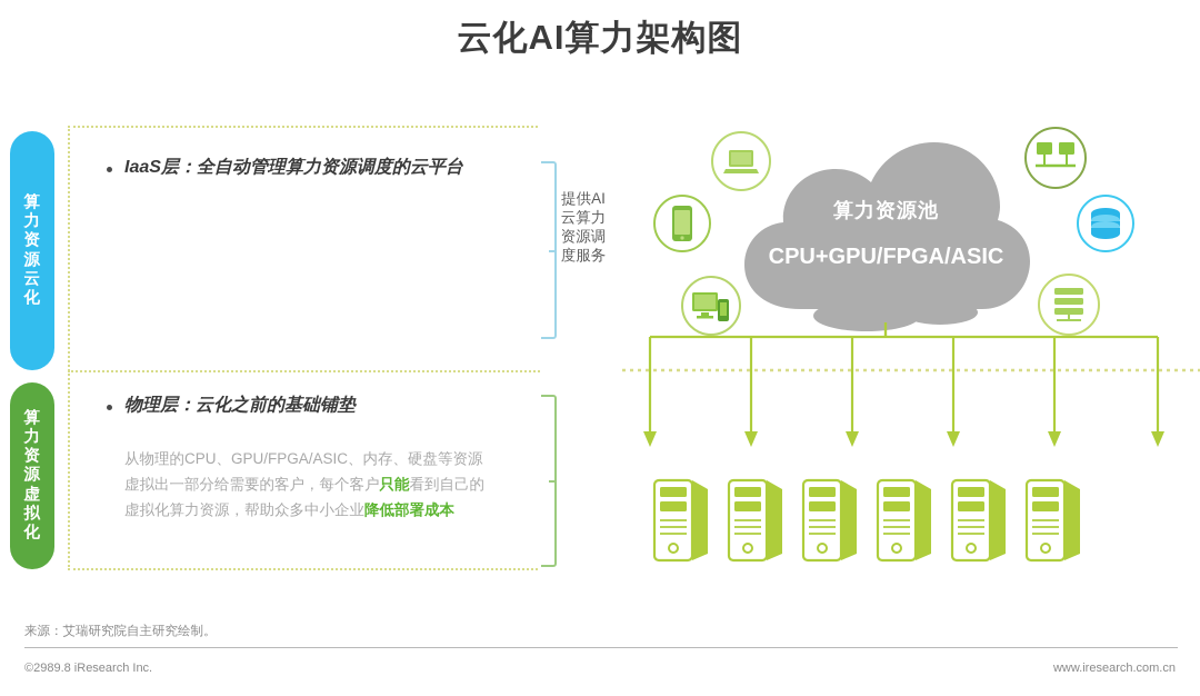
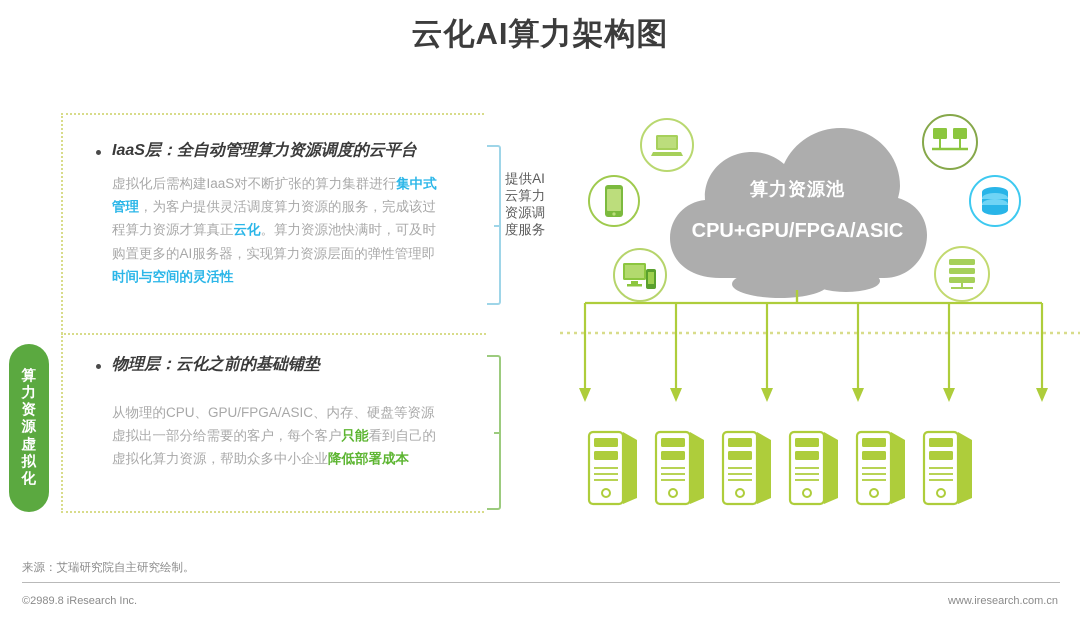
  云化AI算力架构图
- 算力资源云化
  算力资源虚拟化
  IaaS层：全自动管理算力资源调度的云平台
+ 虚拟化后需构建IaaS对不断扩张的算力集群进行集中式管理，为客户提供灵活调度算力资源的服务，完成该过程算力资源才算真正云化。算力资源池快满时，可及时购置更多的AI服务器，实现算力资源层面的弹性管理即时间与空间的灵活性
  提供AI云算力资源调度服务
  物理层：云化之前的基础铺垫
  从物理的CPU、GPU/FPGA/ASIC、内存、硬盘等资源虚拟出一部分给需要的客户，每个客户只能看到自己的虚拟化算力资源，帮助众多中小企业降低部署成本
  算力资源池
  CPU+GPU/FPGA/ASIC
  来源：艾瑞研究院自主研究绘制。
  ©2989.8 iResearch Inc.
  www.iresearch.com.cn
